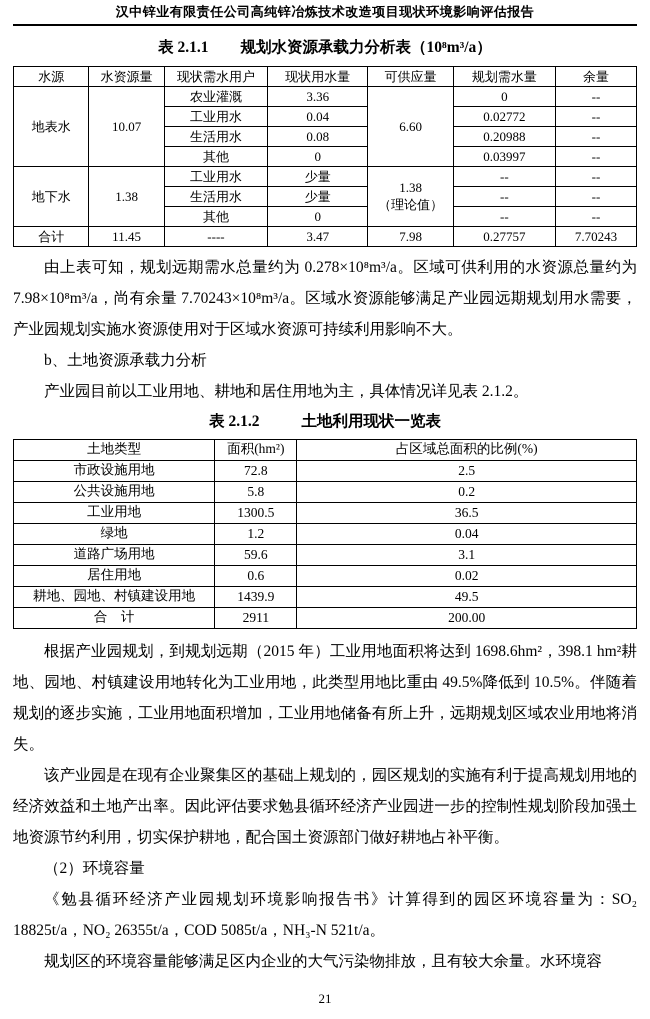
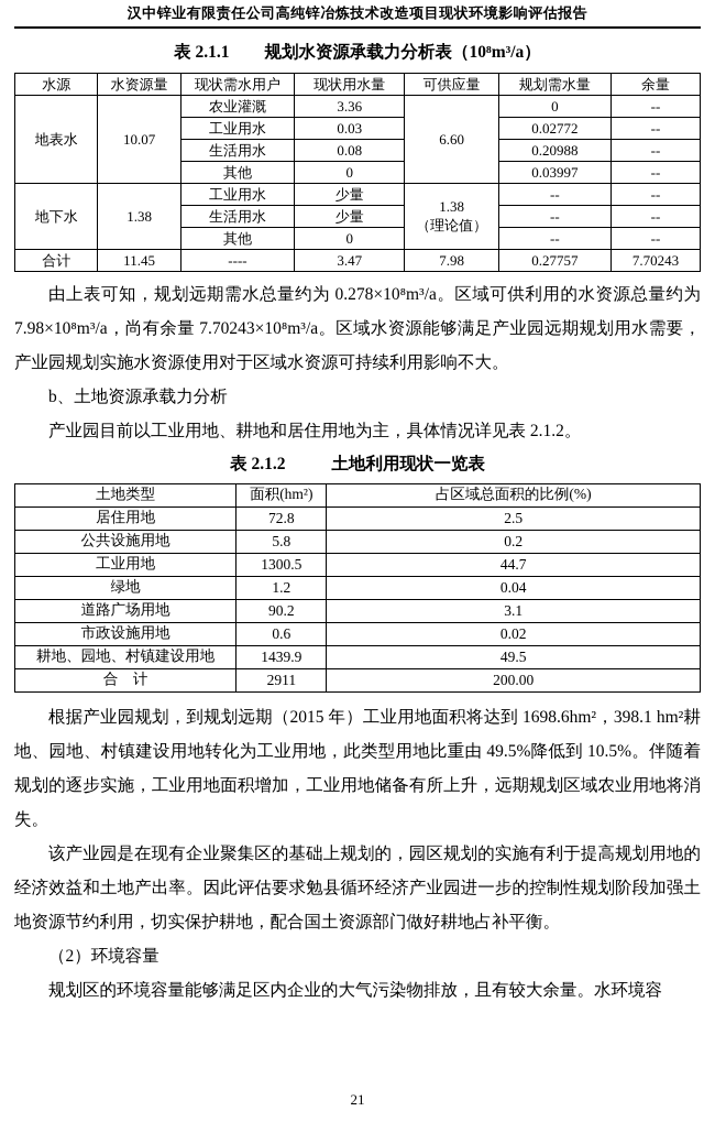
  汉中锌业有限责任公司高纯锌冶炼技术改造项目现状环境影响评估报告
  表 2.1.1 规划水资源承载力分析表（10⁸m³/a）
  水源	水资源量	现状需水用户	现状用水量	可供应量	规划需水量	余量
  地表水	10.07	农业灌溉	3.36	6.60	0	--
- 工业用水	0.04	0.02772	--
+ 工业用水	0.03	0.02772	--
  生活用水	0.08	0.20988	--
  其他	0	0.03997	--
  地下水	1.38	工业用水	少量	1.38 （理论值）	--	--
  生活用水	少量	--	--
  其他	0	--	--
  合计	11.45	----	3.47	7.98	0.27757	7.70243
  由上表可知，规划远期需水总量约为 0.278×10⁸m³/a。区域可供利用的水资源总量约为 7.98×10⁸m³/a，尚有余量 7.70243×10⁸m³/a。区域水资源能够满足产业园远期规划用水需要，产业园规划实施水资源使用对于区域水资源可持续利用影响不大。
  b、土地资源承载力分析
  产业园目前以工业用地、耕地和居住用地为主，具体情况详见表 2.1.2。
  表 2.1.2 土地利用现状一览表
  土地类型	面积(hm²)	占区域总面积的比例(%)
- 市政设施用地	72.8	2.5
+ 居住用地	72.8	2.5
  公共设施用地	5.8	0.2
- 工业用地	1300.5	36.5
+ 工业用地	1300.5	44.7
  绿地	1.2	0.04
- 道路广场用地	59.6	3.1
+ 道路广场用地	90.2	3.1
- 居住用地	0.6	0.02
+ 市政设施用地	0.6	0.02
  耕地、园地、村镇建设用地	1439.9	49.5
  合 计	2911	200.00
  根据产业园规划，到规划远期（2015 年）工业用地面积将达到 1698.6hm²，398.1 hm²耕地、园地、村镇建设用地转化为工业用地，此类型用地比重由 49.5%降低到 10.5%。伴随着规划的逐步实施，工业用地面积增加，工业用地储备有所上升，远期规划区域农业用地将消失。
  该产业园是在现有企业聚集区的基础上规划的，园区规划的实施有利于提高规划用地的经济效益和土地产出率。因此评估要求勉县循环经济产业园进一步的控制性规划阶段加强土地资源节约利用，切实保护耕地，配合国土资源部门做好耕地占补平衡。
  （2）环境容量
- 《勉县循环经济产业园规划环境影响报告书》计算得到的园区环境容量为：SO₂ 18825t/a，NO₂ 26355t/a，COD 5085t/a，NH₃-N 521t/a。
  规划区的环境容量能够满足区内企业的大气污染物排放，且有较大余量。水环境容
  21
